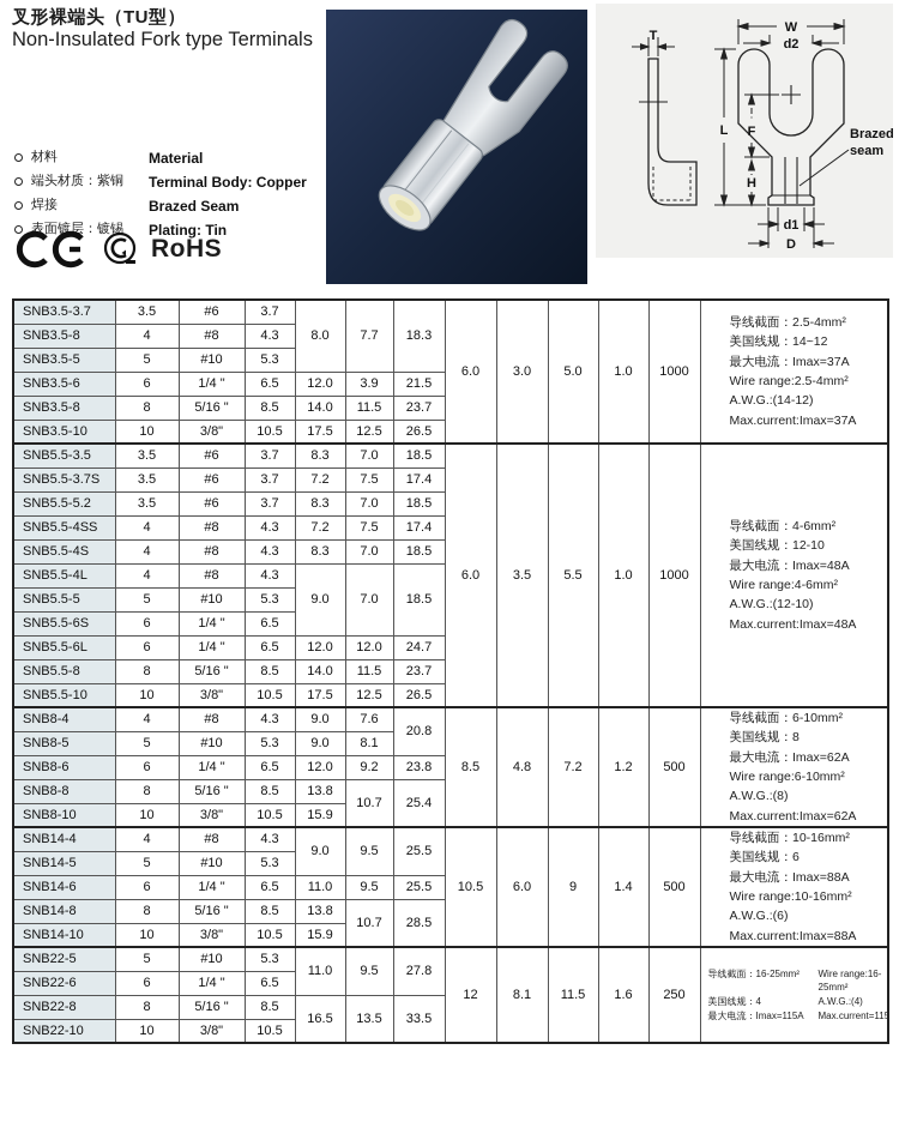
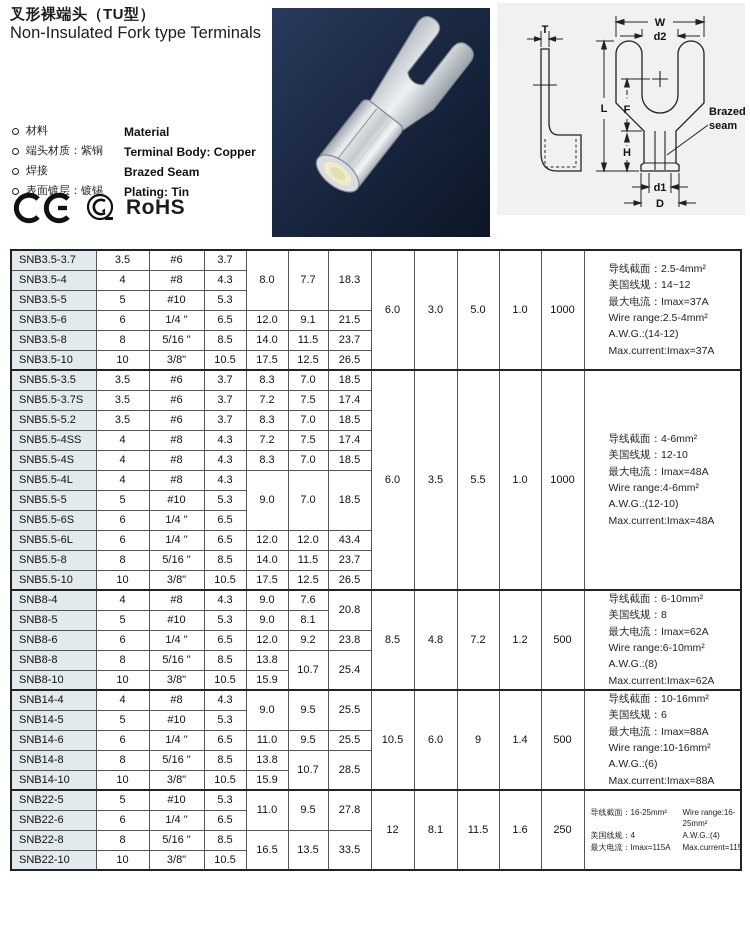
  叉形裸端头（TU型）
  Non-Insulated Fork type Terminals
  材料
  Material
  端头材质：紫铜
  Terminal Body: Copper
  焊接
  Brazed Seam
  表面镀层：镀锡
  Plating: Tin
  RoHS
  T
  W
  d2
  L
  F
  H
  d1
  D
  Brazed
  seam
  SNB3.5-3.7	3.5	#6	3.7	8.0	7.7	18.3	6.0	3.0	5.0	1.0	1000	导线截面：2.5-4mm²美国线规：14~12最大电流：Imax=37AWire range:2.5-4mm²A.W.G.:(14-12)Max.current:Imax=37A
- SNB3.5-8	4	#8	4.3
+ SNB3.5-4	4	#8	4.3
  SNB3.5-5	5	#10	5.3
- SNB3.5-6	6	1/4 "	6.5	12.0	3.9	21.5
+ SNB3.5-6	6	1/4 "	6.5	12.0	9.1	21.5
  SNB3.5-8	8	5/16 "	8.5	14.0	11.5	23.7
  SNB3.5-10	10	3/8"	10.5	17.5	12.5	26.5
  SNB5.5-3.5	3.5	#6	3.7	8.3	7.0	18.5	6.0	3.5	5.5	1.0	1000	导线截面：4-6mm²美国线规：12-10最大电流：Imax=48AWire range:4-6mm²A.W.G.:(12-10)Max.current:Imax=48A
  SNB5.5-3.7S	3.5	#6	3.7	7.2	7.5	17.4
  SNB5.5-5.2	3.5	#6	3.7	8.3	7.0	18.5
  SNB5.5-4SS	4	#8	4.3	7.2	7.5	17.4
  SNB5.5-4S	4	#8	4.3	8.3	7.0	18.5
  SNB5.5-4L	4	#8	4.3	9.0	7.0	18.5
  SNB5.5-5	5	#10	5.3
  SNB5.5-6S	6	1/4 "	6.5
- SNB5.5-6L	6	1/4 "	6.5	12.0	12.0	24.7
+ SNB5.5-6L	6	1/4 "	6.5	12.0	12.0	43.4
  SNB5.5-8	8	5/16 "	8.5	14.0	11.5	23.7
  SNB5.5-10	10	3/8"	10.5	17.5	12.5	26.5
  SNB8-4	4	#8	4.3	9.0	7.6	20.8	8.5	4.8	7.2	1.2	500	导线截面：6-10mm²美国线规：8最大电流：Imax=62AWire range:6-10mm²A.W.G.:(8)Max.current:Imax=62A
  SNB8-5	5	#10	5.3	9.0	8.1
  SNB8-6	6	1/4 "	6.5	12.0	9.2	23.8
  SNB8-8	8	5/16 "	8.5	13.8	10.7	25.4
  SNB8-10	10	3/8"	10.5	15.9
  SNB14-4	4	#8	4.3	9.0	9.5	25.5	10.5	6.0	9	1.4	500	导线截面：10-16mm²美国线规：6最大电流：Imax=88AWire range:10-16mm²A.W.G.:(6)Max.current:Imax=88A
  SNB14-5	5	#10	5.3
  SNB14-6	6	1/4 "	6.5	11.0	9.5	25.5
  SNB14-8	8	5/16 "	8.5	13.8	10.7	28.5
  SNB14-10	10	3/8"	10.5	15.9
  SNB22-5	5	#10	5.3	11.0	9.5	27.8	12	8.1	11.5	1.6	250	导线截面：16-25mm² Wire range:16-25mm²美国线规：4 A.W.G.:(4)最大电流：Imax=115A Max.current=115
  SNB22-6	6	1/4 "	6.5
  SNB22-8	8	5/16 "	8.5	16.5	13.5	33.5
  SNB22-10	10	3/8"	10.5
